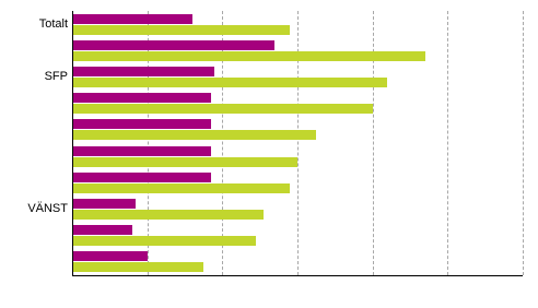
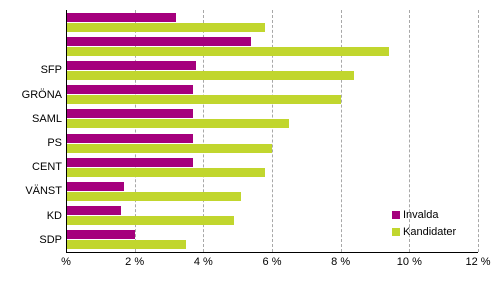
- Totalt
  SFP
+ GRÖNA
+ SAML
+ PS
+ CENT
  VÄNST
+ KD
+ SDP
+ %
+ 2 %
+ 4 %
+ 6 %
+ 8 %
+ 10 %
+ 12 %
+ Invalda
+ Kandidater
